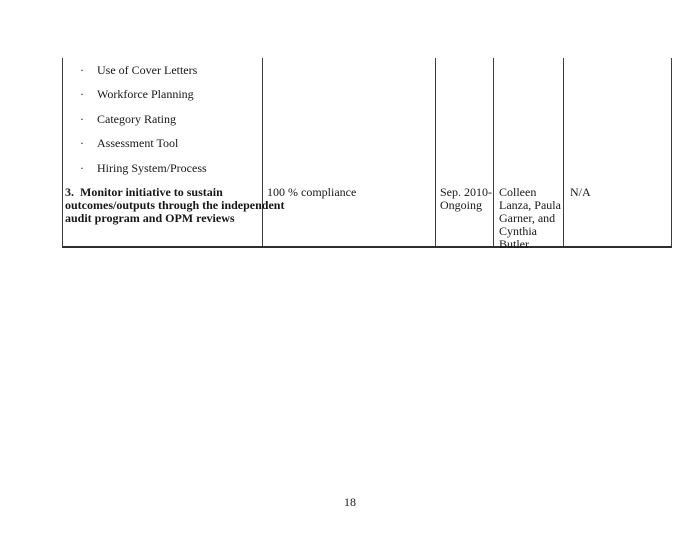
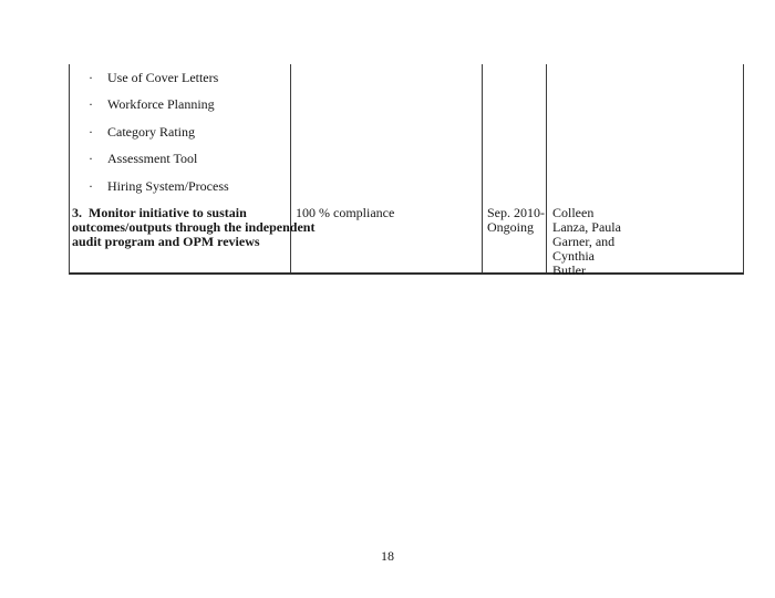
  ·
  Use of Cover Letters
  ·
  Workforce Planning
  ·
  Category Rating
  ·
  Assessment Tool
  ·
  Hiring System/Process
  3. Monitor initiative to sustain
  outcomes/outputs through the indepen
  audit program and OPM reviews
  100 % compliance
  Sep. 2010-
  Ongoing
  Colleen
  Lanza, Paula
  Garner, and
  Cynthia
  Butler
- N/A
  18
